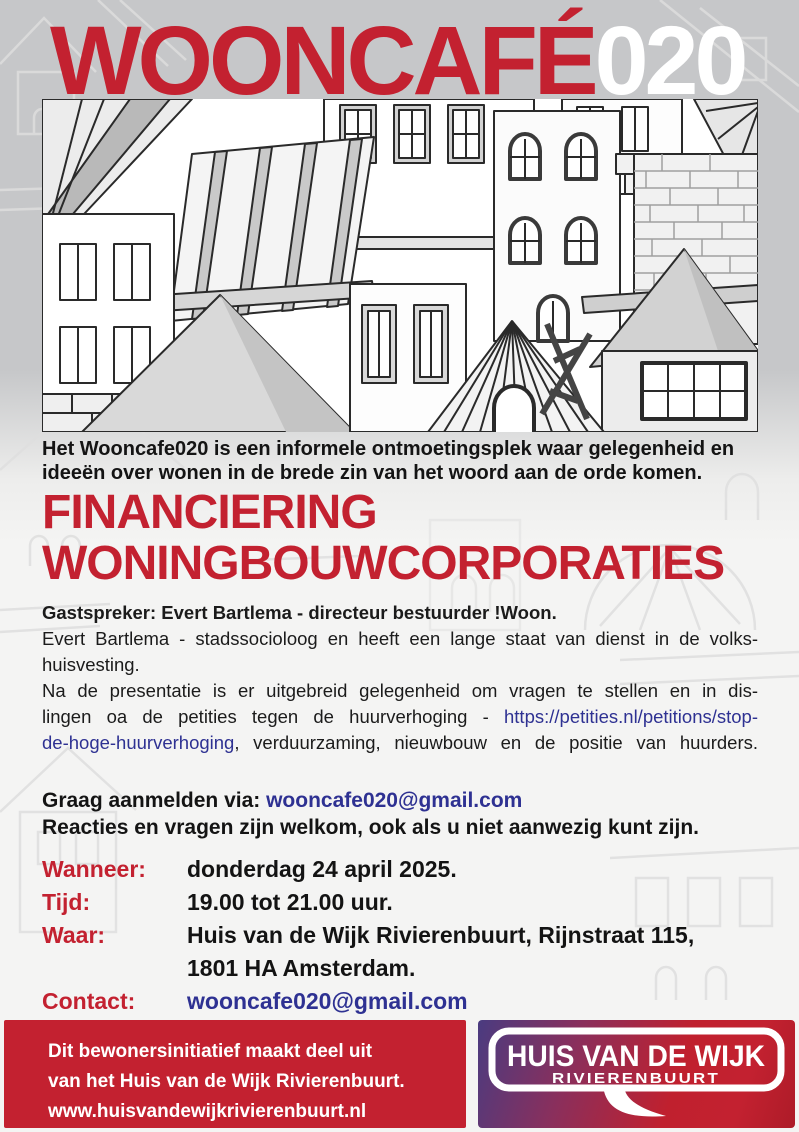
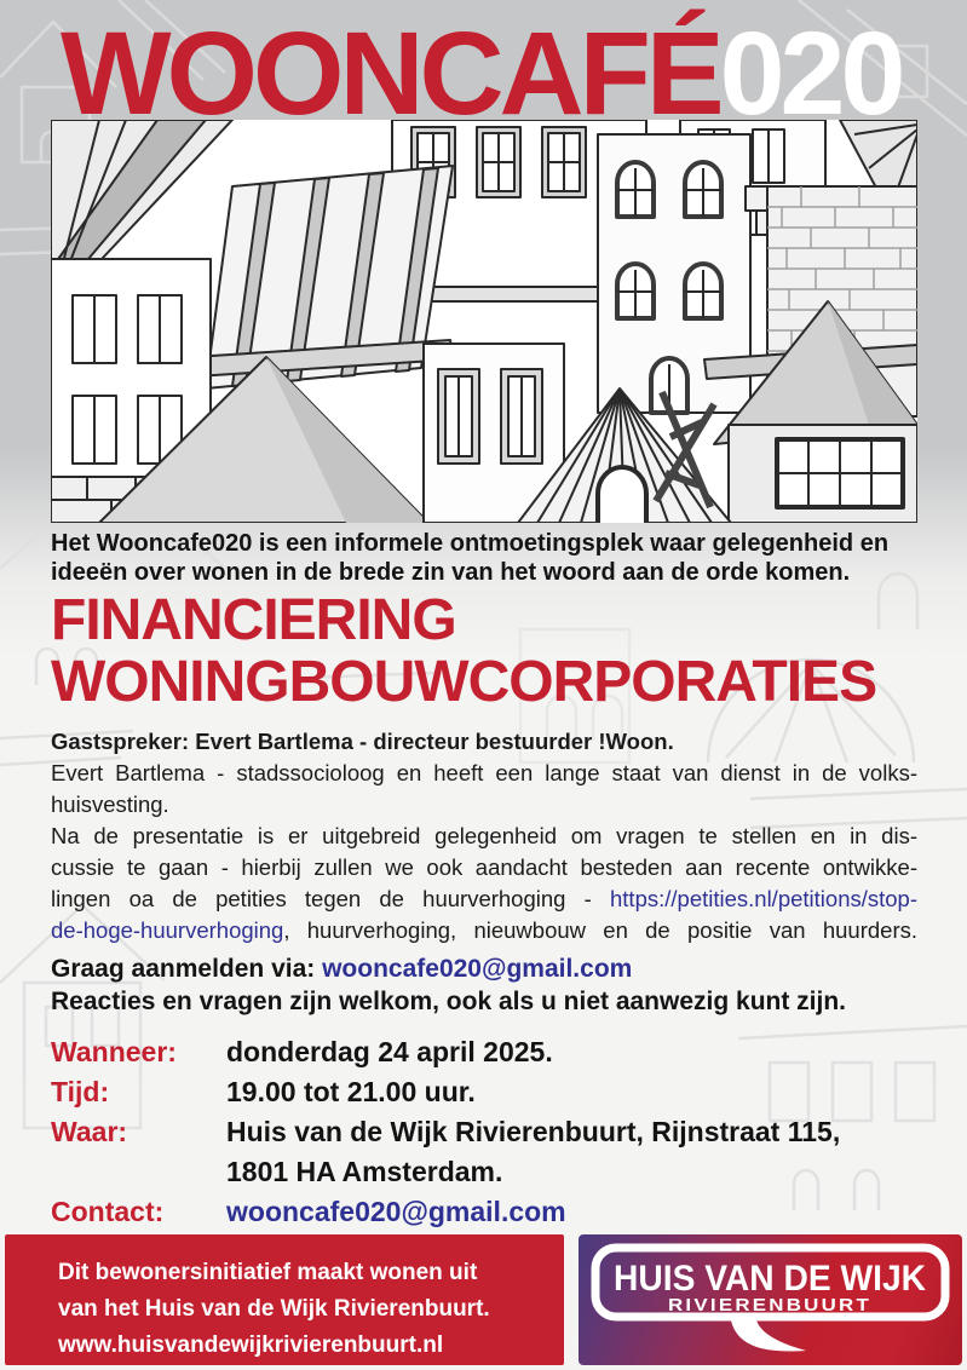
  WOONCAFÉ020
  Het Wooncafe020 is een informele ontmoetingsplek waar gelegenheid en
  ideeën over wonen in de brede zin van het woord aan de orde komen.
  FINANCIERING
  WONINGBOUWCORPORATIES
  Gastspreker: Evert Bartlema - directeur bestuurder !Woon.
  Evert Bartlema - stadssocioloog en heeft een lange staat van dienst in de volks-
  huisvesting.
  Na de presentatie is er uitgebreid gelegenheid om vragen te stellen en in dis-
+ cussie te gaan - hierbij zullen we ook aandacht besteden aan recente ontwikke-
  lingen oa de petities tegen de huurverhoging - https://petities.nl/petitions/stop-
- de-hoge-huurverhoging, verduurzaming, nieuwbouw en de positie van huurders.
+ de-hoge-huurverhoging, huurverhoging, nieuwbouw en de positie van huurders.
  Graag aanmelden via: wooncafe020@gmail.com
  Reacties en vragen zijn welkom, ook als u niet aanwezig kunt zijn.
  Wanneer: donderdag 24 april 2025.
  Tijd: 19.00 tot 21.00 uur.
  Waar:
  Huis van de Wijk Rivierenbuurt, Rijnstraat 115,
  1801 HA Amsterdam.
  Contact: wooncafe020@gmail.com
- Dit bewonersinitiatief maakt deel uit
+ Dit bewonersinitiatief maakt wonen uit
  van het Huis van de Wijk Rivierenbuurt.
  www.huisvandewijkrivierenbuurt.nl
  HUIS VAN DE WIJK
  RIVIERENBUURT
